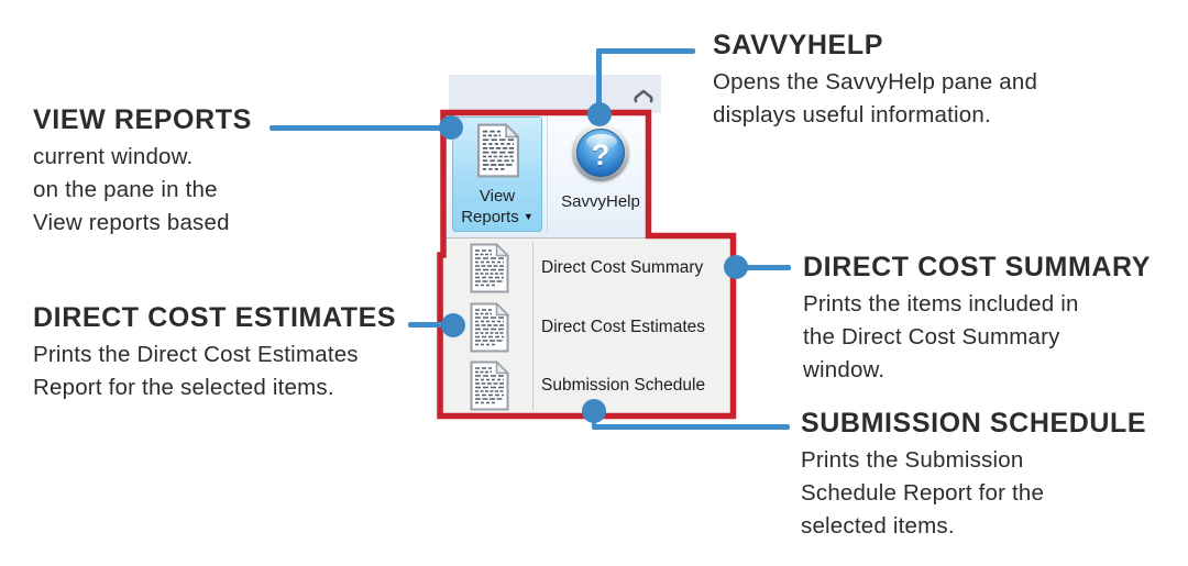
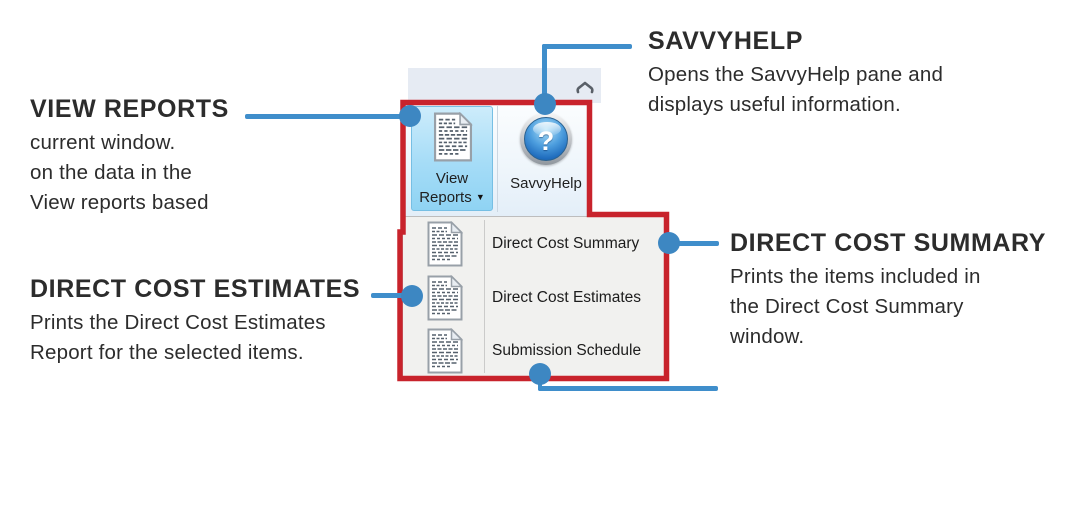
  View
  Reports ▼
  ?
  SavvyHelp
  Direct Cost Summary
  Direct Cost Estimates
  Submission Schedule
  VIEW REPORTS
  current window.
- on the pane in the
+ on the data in the
  View reports based
  SAVVYHELP
  Opens the SavvyHelp pane and
  displays useful information.
  DIRECT COST ESTIMATES
  Prints the Direct Cost Estimates
  Report for the selected items.
  DIRECT COST SUMMARY
  Prints the items included in
  the Direct Cost Summary
  window.
- SUBMISSION SCHEDULE
- Prints the Submission
- Schedule Report for the
- selected items.
